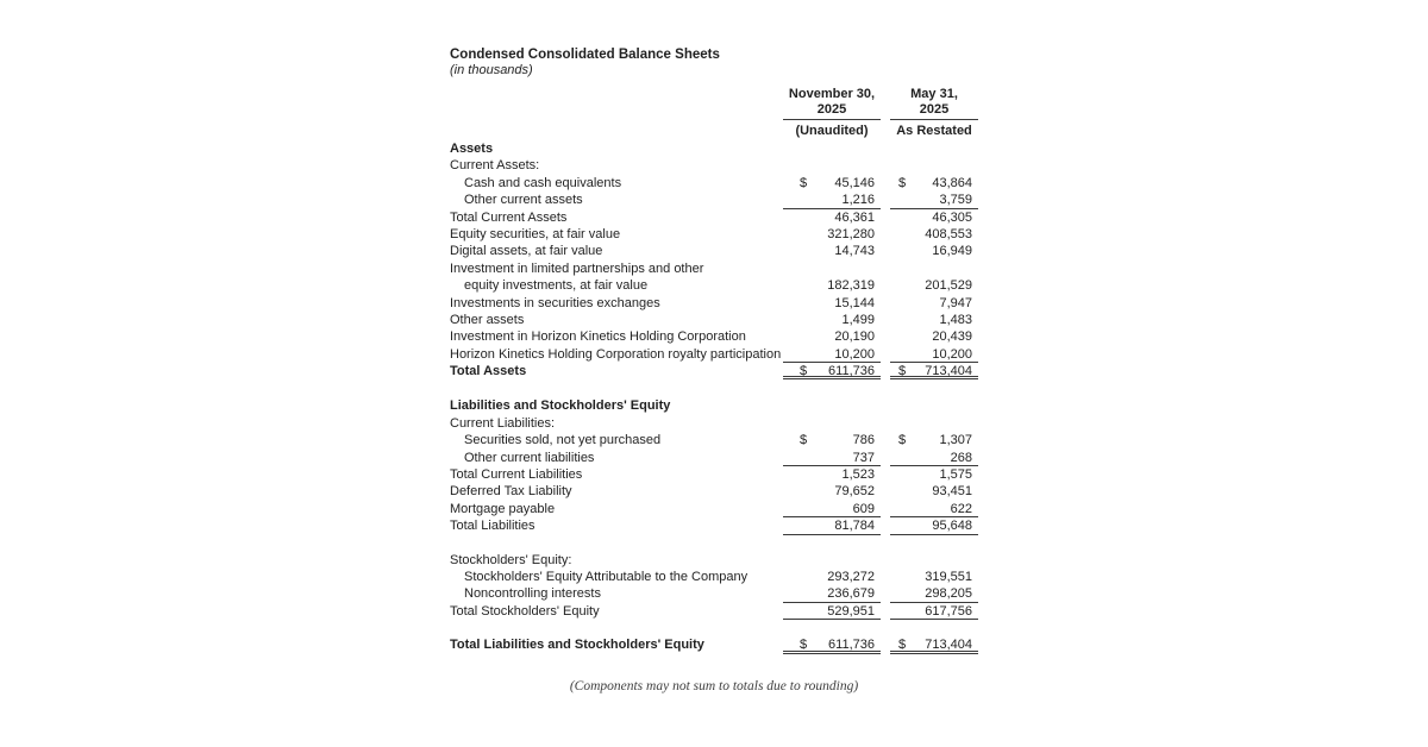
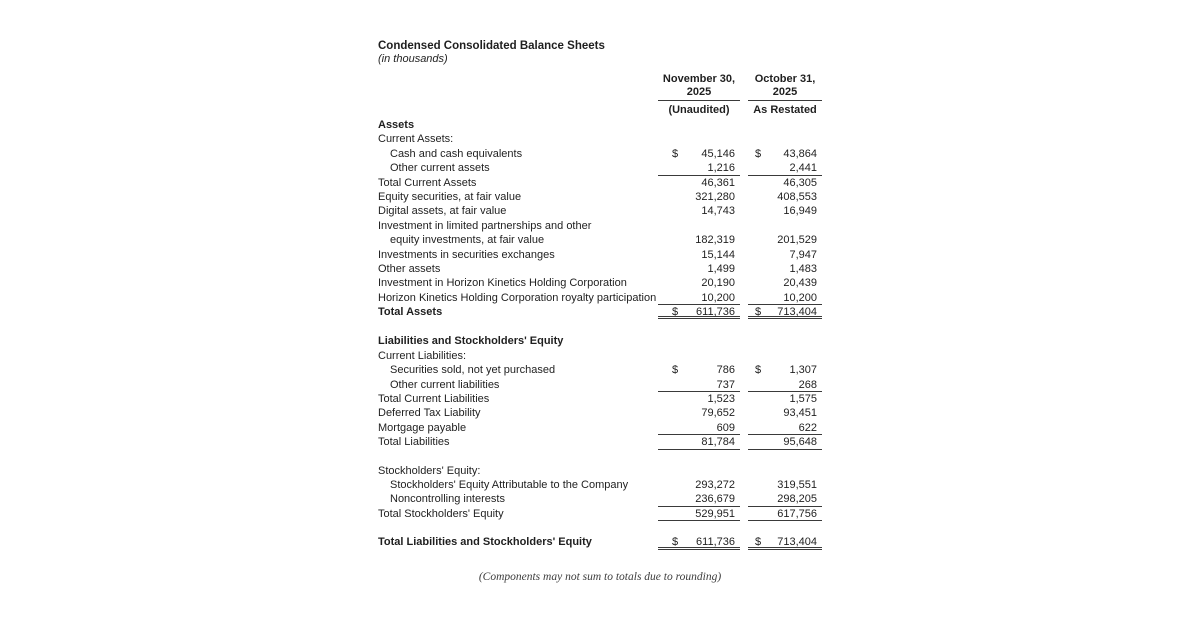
  Condensed Consolidated Balance Sheets
  (in thousands)
  November 30,
  2025
  (Unaudited)
- May 31,
+ October 31,
  2025
  As Restated
  Assets
  Current Assets:
  Cash and cash equivalents
  $
  45,146
  $
  43,864
  Other current assets
  1,216
- 3,759
+ 2,441
  Total Current Assets
  46,361
  46,305
  Equity securities, at fair value
  321,280
  408,553
  Digital assets, at fair value
  14,743
  16,949
  Investment in limited partnerships and other
  equity investments, at fair value
  182,319
  201,529
  Investments in securities exchanges
  15,144
  7,947
  Other assets
  1,499
  1,483
  Investment in Horizon Kinetics Holding Corporation
  20,190
  20,439
  Horizon Kinetics Holding Corporation royalty participation
  10,200
  10,200
  Total Assets
  $
  611,736
  $
  713,404
  Liabilities and Stockholders' Equity
  Current Liabilities:
  Securities sold, not yet purchased
  $
  786
  $
  1,307
  Other current liabilities
  737
  268
  Total Current Liabilities
  1,523
  1,575
  Deferred Tax Liability
  79,652
  93,451
  Mortgage payable
  609
  622
  Total Liabilities
  81,784
  95,648
  Stockholders' Equity:
  Stockholders' Equity Attributable to the Company
  293,272
  319,551
  Noncontrolling interests
  236,679
  298,205
  Total Stockholders' Equity
  529,951
  617,756
  Total Liabilities and Stockholders' Equity
  $
  611,736
  $
  713,404
  (Components may not sum to totals due to rounding)
